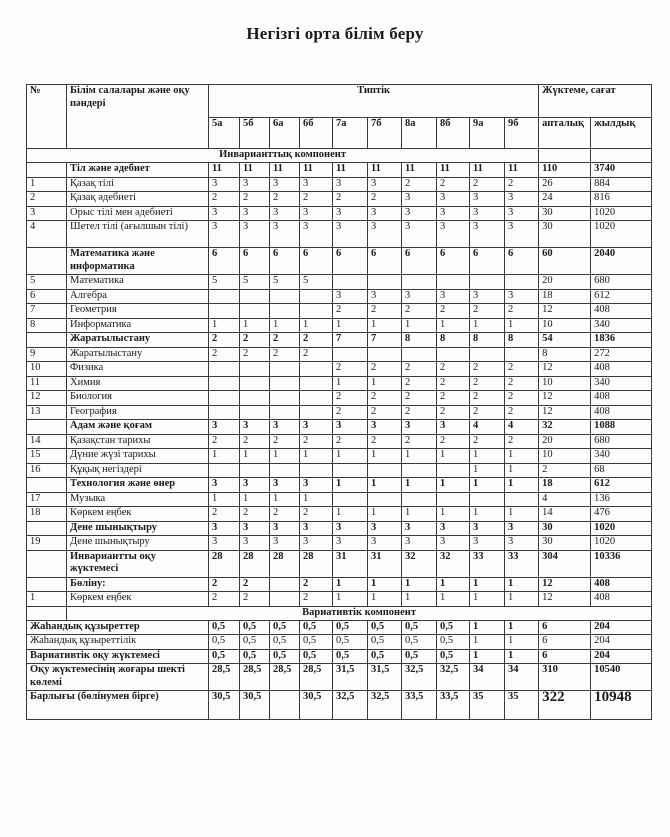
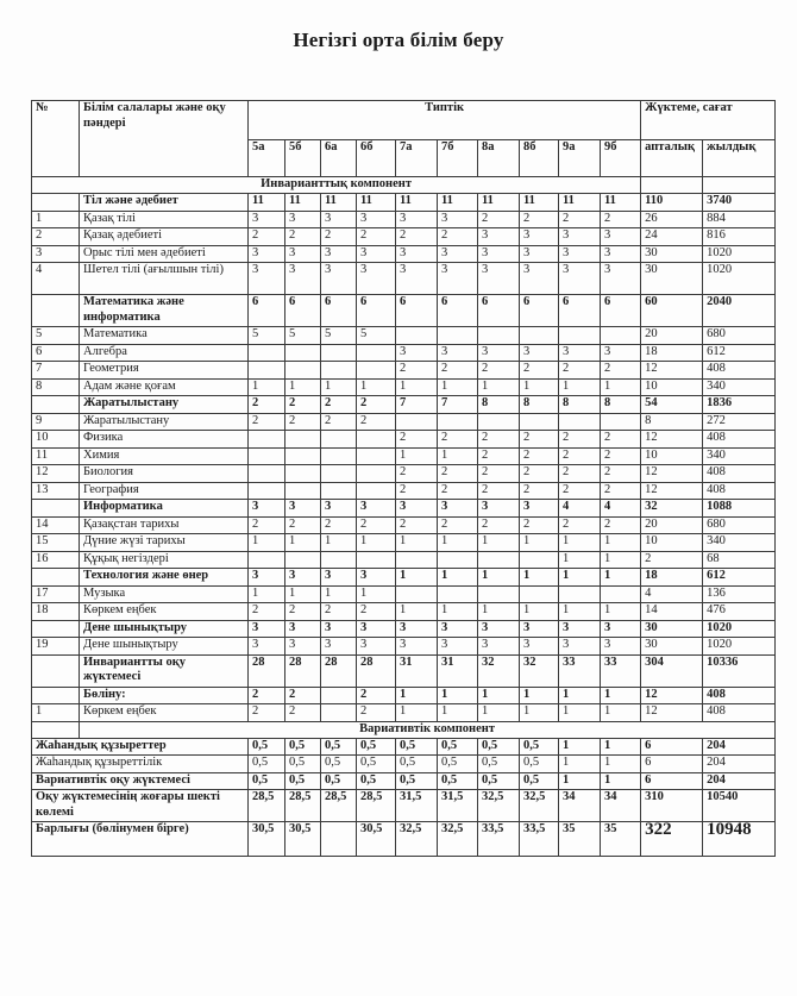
  Негізгі орта білім беру
  №	Білім салалары және оқу пәндері	Типтік	Жүктеме, сағат
  5а	5б	6а	6б	7а	7б	8а	8б	9а	9б	апталық	жылдық
  Инварианттық компонент
  	Тіл және әдебиет	11	11	11	11	11	11	11	11	11	11	110	3740
  1	Қазақ тілі	3	3	3	3	3	3	2	2	2	2	26	884
  2	Қазақ әдебиеті	2	2	2	2	2	2	3	3	3	3	24	816
  3	Орыс тілі мен әдебиеті	3	3	3	3	3	3	3	3	3	3	30	1020
  4	Шетел тілі (ағылшын тілі)	3	3	3	3	3	3	3	3	3	3	30	1020
  	Математика және информатика	6	6	6	6	6	6	6	6	6	6	60	2040
  5	Математика	5	5	5	5							20	680
  6	Алгебра					3	3	3	3	3	3	18	612
  7	Геометрия					2	2	2	2	2	2	12	408
- 8	Информатика	1	1	1	1	1	1	1	1	1	1	10	340
+ 8	Адам және қоғам	1	1	1	1	1	1	1	1	1	1	10	340
  	Жаратылыстану	2	2	2	2	7	7	8	8	8	8	54	1836
  9	Жаратылыстану	2	2	2	2							8	272
  10	Физика					2	2	2	2	2	2	12	408
  11	Химия					1	1	2	2	2	2	10	340
  12	Биология					2	2	2	2	2	2	12	408
  13	География					2	2	2	2	2	2	12	408
- 	Адам және қоғам	3	3	3	3	3	3	3	3	4	4	32	1088
+ 	Информатика	3	3	3	3	3	3	3	3	4	4	32	1088
  14	Қазақстан тарихы	2	2	2	2	2	2	2	2	2	2	20	680
  15	Дүние жүзі тарихы	1	1	1	1	1	1	1	1	1	1	10	340
  16	Құқық негіздері									1	1	2	68
  	Технология және өнер	3	3	3	3	1	1	1	1	1	1	18	612
  17	Музыка	1	1	1	1							4	136
  18	Көркем еңбек	2	2	2	2	1	1	1	1	1	1	14	476
  	Дене шынықтыру	3	3	3	3	3	3	3	3	3	3	30	1020
  19	Дене шынықтыру	3	3	3	3	3	3	3	3	3	3	30	1020
  	Инвариантты оқу жүктемесі	28	28	28	28	31	31	32	32	33	33	304	10336
  	Бөліну:	2	2		2	1	1	1	1	1	1	12	408
  1	Көркем еңбек	2	2		2	1	1	1	1	1	1	12	408
  	Вариативтік компонент
  Жаһандық құзыреттер	0,5	0,5	0,5	0,5	0,5	0,5	0,5	0,5	1	1	6	204
  Жаһандық құзыреттілік	0,5	0,5	0,5	0,5	0,5	0,5	0,5	0,5	1	1	6	204
  Вариативтік оқу жүктемесі	0,5	0,5	0,5	0,5	0,5	0,5	0,5	0,5	1	1	6	204
  Оқу жүктемесінің жоғары шекті көлемі	28,5	28,5	28,5	28,5	31,5	31,5	32,5	32,5	34	34	310	10540
  Барлығы (бөлінумен бірге)	30,5	30,5		30,5	32,5	32,5	33,5	33,5	35	35	322	10948
